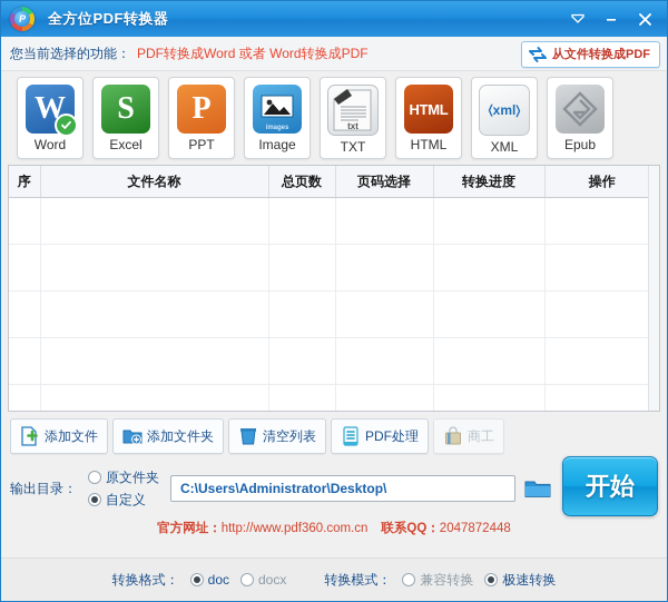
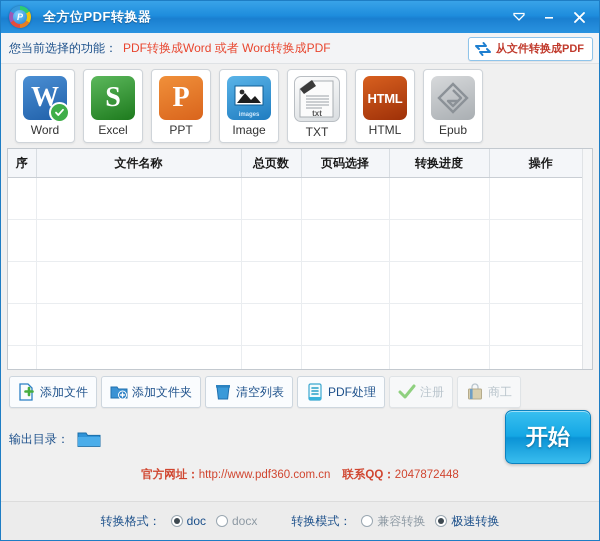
  P
  全方位PDF转换器
  您当前选择的功能：
  PDF转换成Word 或者 Word转换成PDF
  从文件转换成PDF
  W
  Word
  S
  Excel
  P
  PPT
  Image
  txt
  TXT
  HTML
  HTML
- 〈xml〉
- XML
  Epub
  序	文件名称	总页数	页码选择	转换进度	操作
  添加文件
  添加文件夹
  清空列表
  PDF处理
+ 注册
  商工
  输出目录：
- 原文件夹
- 自定义
- C:\Users\Administrator\Desktop\
  开始
  官方网址：http://www.pdf360.com.cn 联系QQ：2047872448
  转换格式：
  doc
  docx
  转换模式：
  兼容转换
  极速转换
